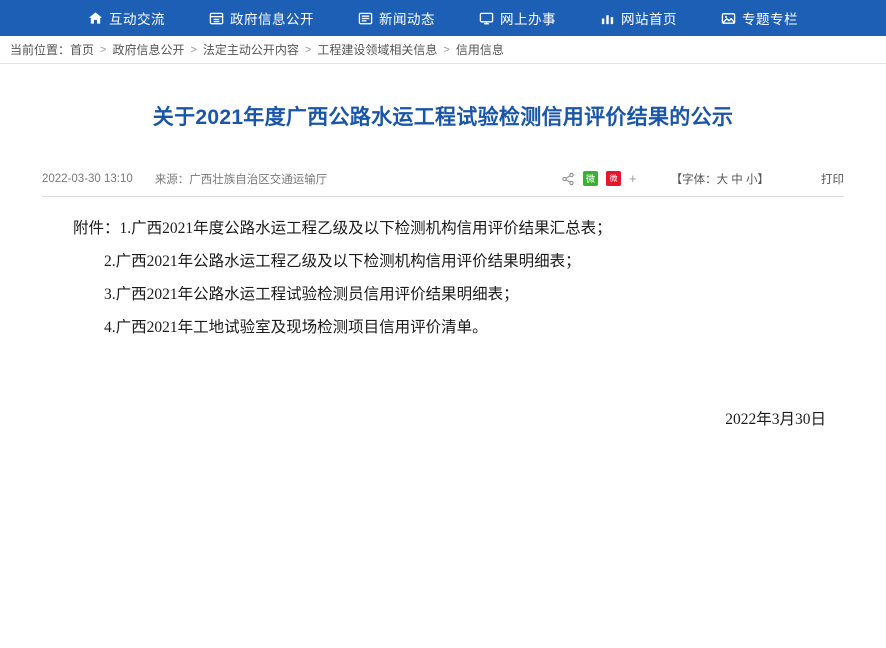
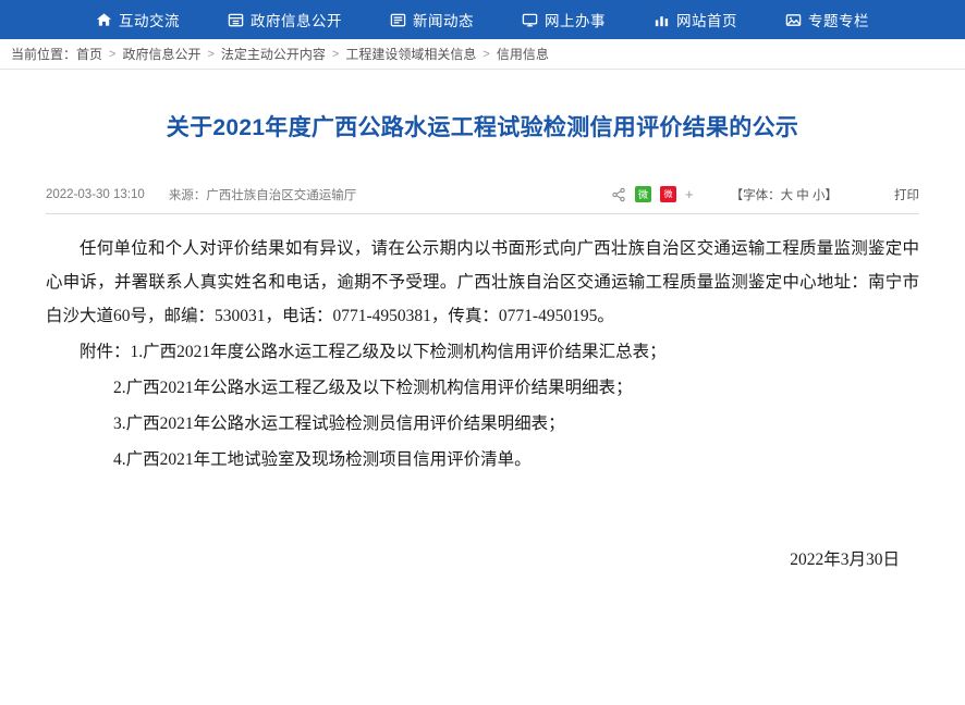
  互动交流
  政府信息公开
  新闻动态
  网上办事
  网站首页
  专题专栏
  当前位置：
  首页
  >
  政府信息公开
  >
  法定主动公开内容
  >
  工程建设领域相关信息
  >
  信用信息
  关于2021年度广西公路水运工程试验检测信用评价结果的公示
  2022-03-30 13:10
  来源：广西壮族自治区交通运输厅
  微
  微
  +
  【字体：大 中 小】
  打印
+ 任何单位和个人对评价结果如有异议，请在公示期内以书面形式向广西壮族自治区交通运输工程质量监测鉴定中心申诉，并署联系人真实姓名和电话，逾期不予受理。广西壮族自治区交通运输工程质量监测鉴定中心地址：南宁市白沙大道60号，邮编：530031，电话：0771-4950381，传真：0771-4950195。
  附件：1.广西2021年度公路水运工程乙级及以下检测机构信用评价结果汇总表；
  2.广西2021年公路水运工程乙级及以下检测机构信用评价结果明细表；
  3.广西2021年公路水运工程试验检测员信用评价结果明细表；
  4.广西2021年工地试验室及现场检测项目信用评价清单。
  2022年3月30日
